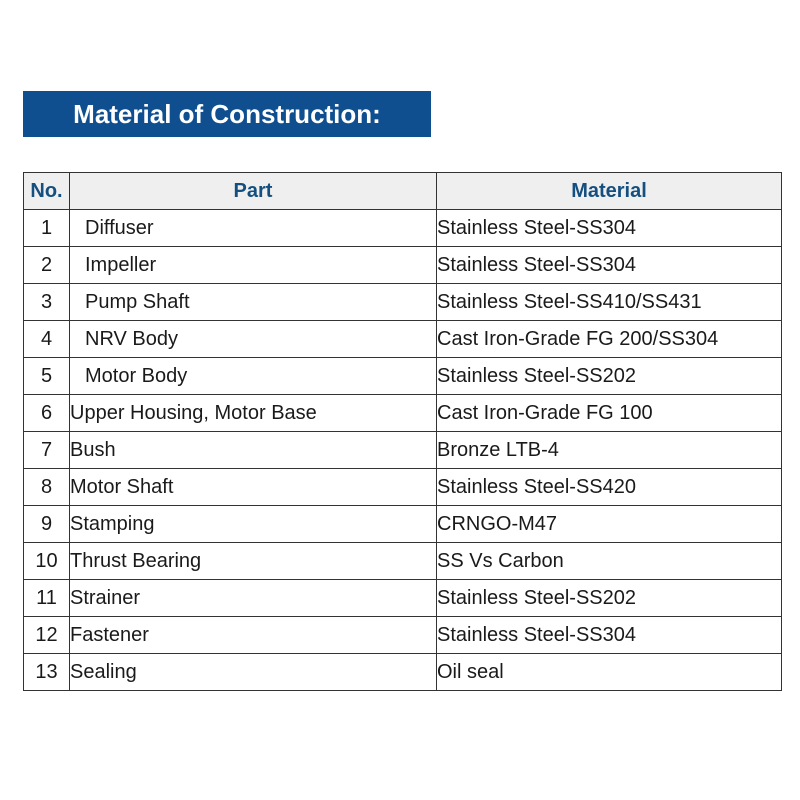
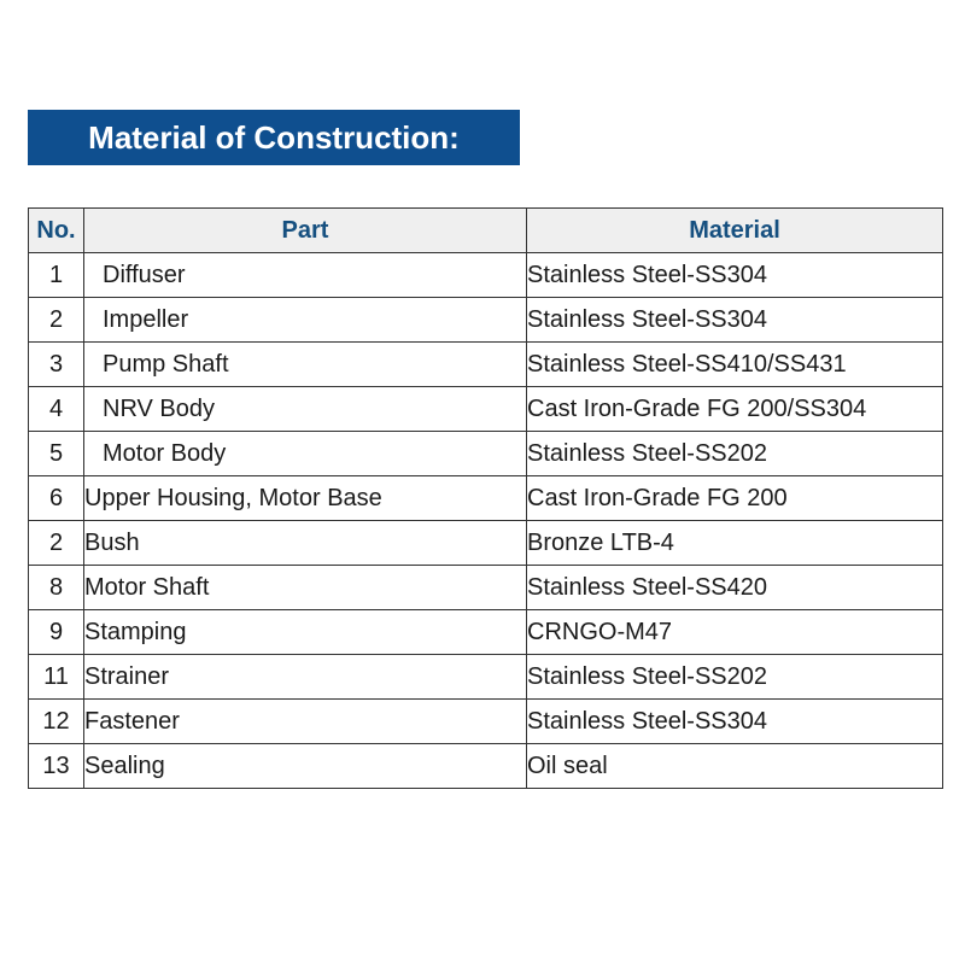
  Material of Construction:
  No.	Part	Material
  1	Diffuser	Stainless Steel-SS304
  2	Impeller	Stainless Steel-SS304
  3	Pump Shaft	Stainless Steel-SS410/SS431
  4	NRV Body	Cast Iron-Grade FG 200/SS304
  5	Motor Body	Stainless Steel-SS202
- 6	Upper Housing, Motor Base	Cast Iron-Grade FG 100
+ 6	Upper Housing, Motor Base	Cast Iron-Grade FG 200
- 7	Bush	Bronze LTB-4
+ 2	Bush	Bronze LTB-4
  8	Motor Shaft	Stainless Steel-SS420
  9	Stamping	CRNGO-M47
- 10	Thrust Bearing	SS Vs Carbon
  11	Strainer	Stainless Steel-SS202
  12	Fastener	Stainless Steel-SS304
  13	Sealing	Oil seal
